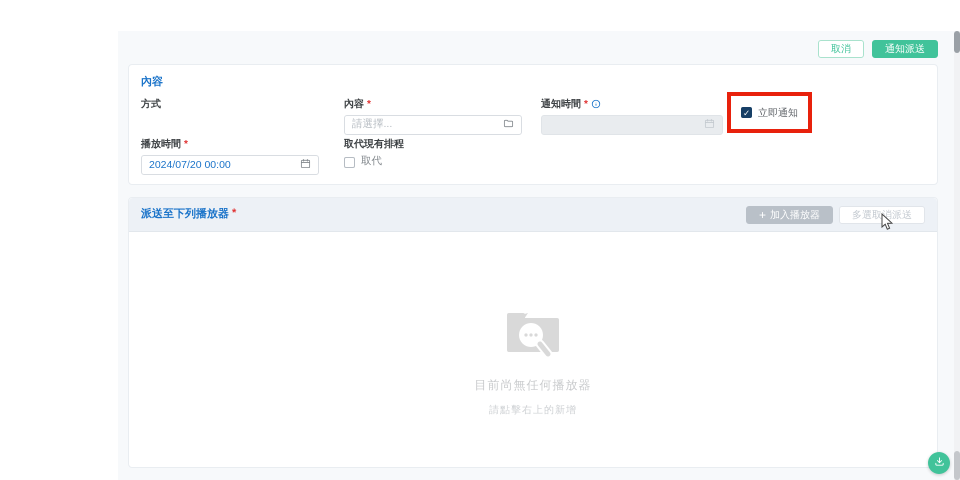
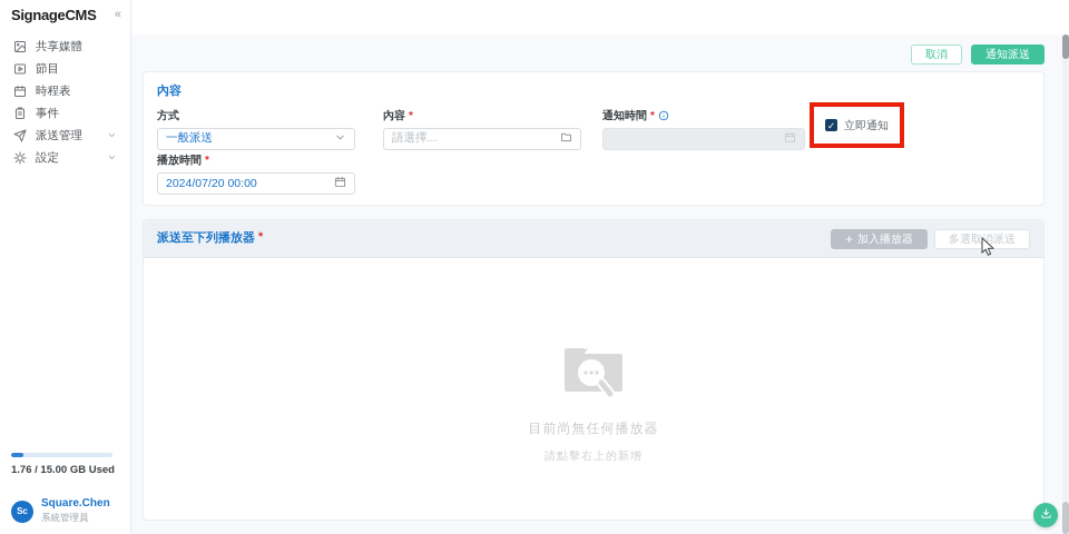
+ SignageCMS
+ «
+ 共享媒體
+ 節目
+ 時程表
+ 事件
+ 派送管理
+ 設定
+ 1.76 / 15.00 GB Used
+ Sc
+ Square.Chen
+ 系統管理員
  取消
  通知派送
  內容
  方式
+ 一般派送
  內容
  *
  請選擇...
  通知時間
  *
  ✓
  立即通知
  播放時間
  *
  2024/07/20 00:00
- 取代現有排程
- 取代
  派送至下列播放器
  *
  +
  加入播放器
  多選取消派送
  目前尚無任何播放器
  請點擊右上的新增
